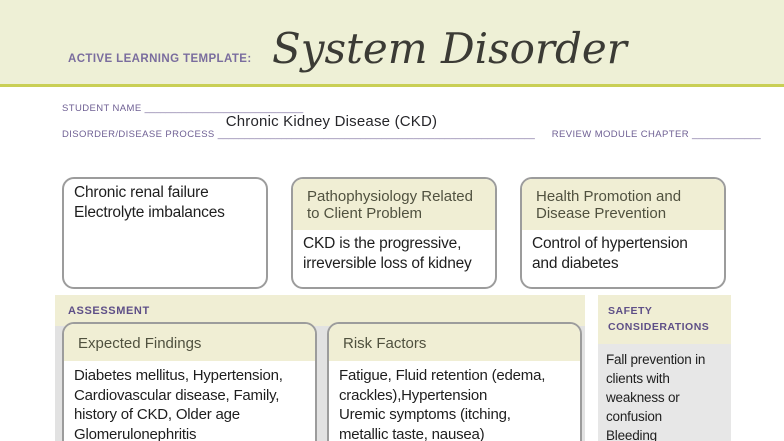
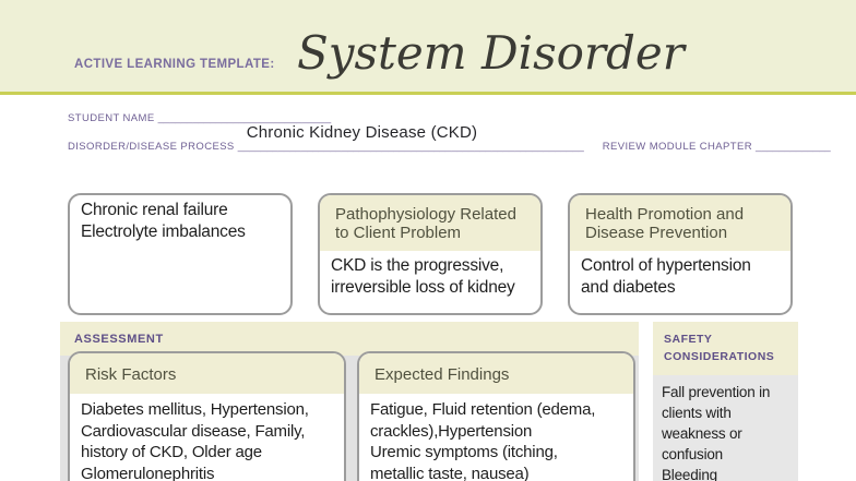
  ACTIVE LEARNING TEMPLATE:
  System Disorder
  STUDENT NAME ______________________________
  DISORDER/DISEASE PROCESS ____________________________________________________________
  Chronic Kidney Disease (CKD)
  REVIEW MODULE CHAPTER _____________
  Chronic renal failure
  Electrolyte imbalances
  Pathophysiology Related
  to Client Problem
  CKD is the progressive,
  irreversible loss of kidney
  Health Promotion and
  Disease Prevention
  Control of hypertension
  and diabetes
  ASSESSMENT
- Expected Findings
+ Risk Factors
  Diabetes mellitus, Hypertension,
  Cardiovascular disease, Family,
  history of CKD, Older age
  Glomerulonephritis
- Risk Factors
+ Expected Findings
  Fatigue, Fluid retention (edema,
  crackles),Hypertension
  Uremic symptoms (itching,
  metallic taste, nausea)
  SAFETY
  CONSIDERATIONS
  Fall prevention in
  clients with
  weakness or
  confusion
  Bleeding
